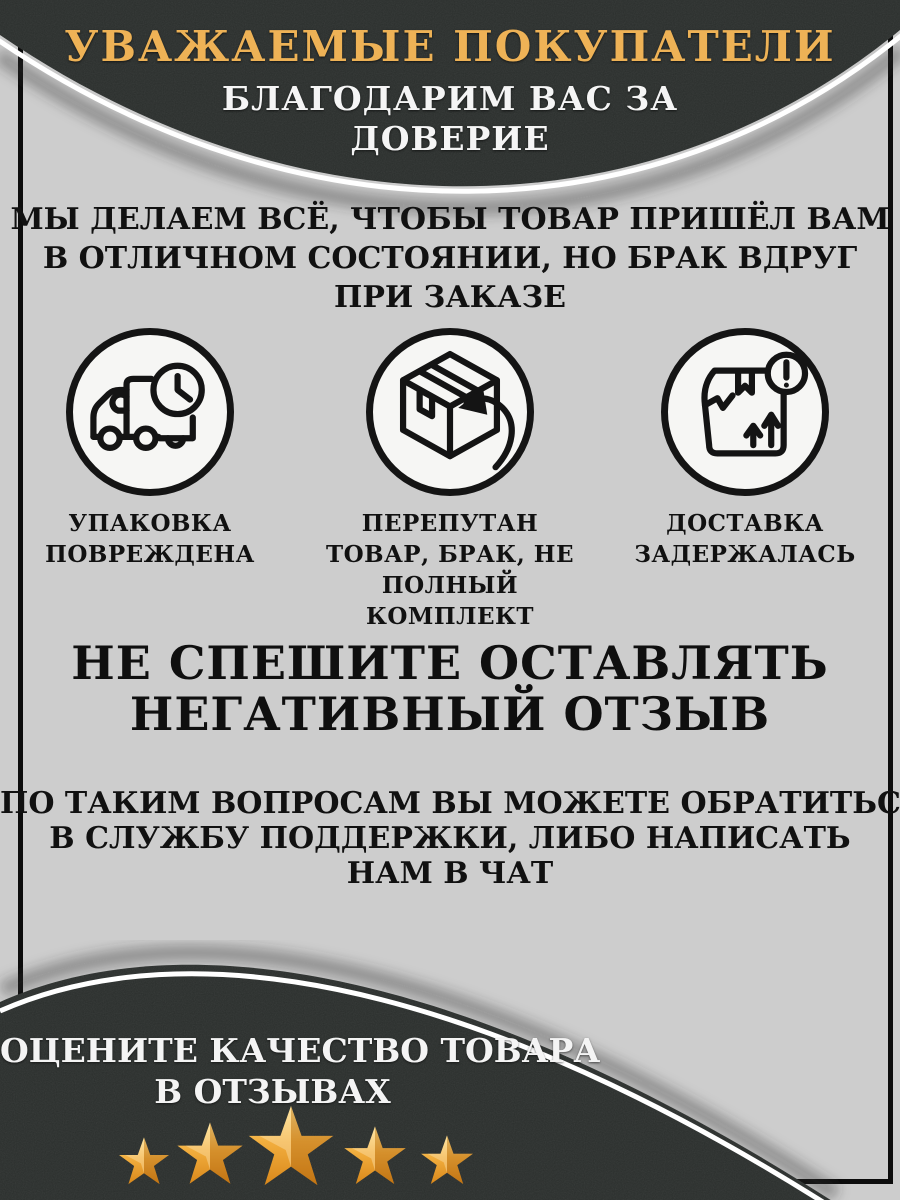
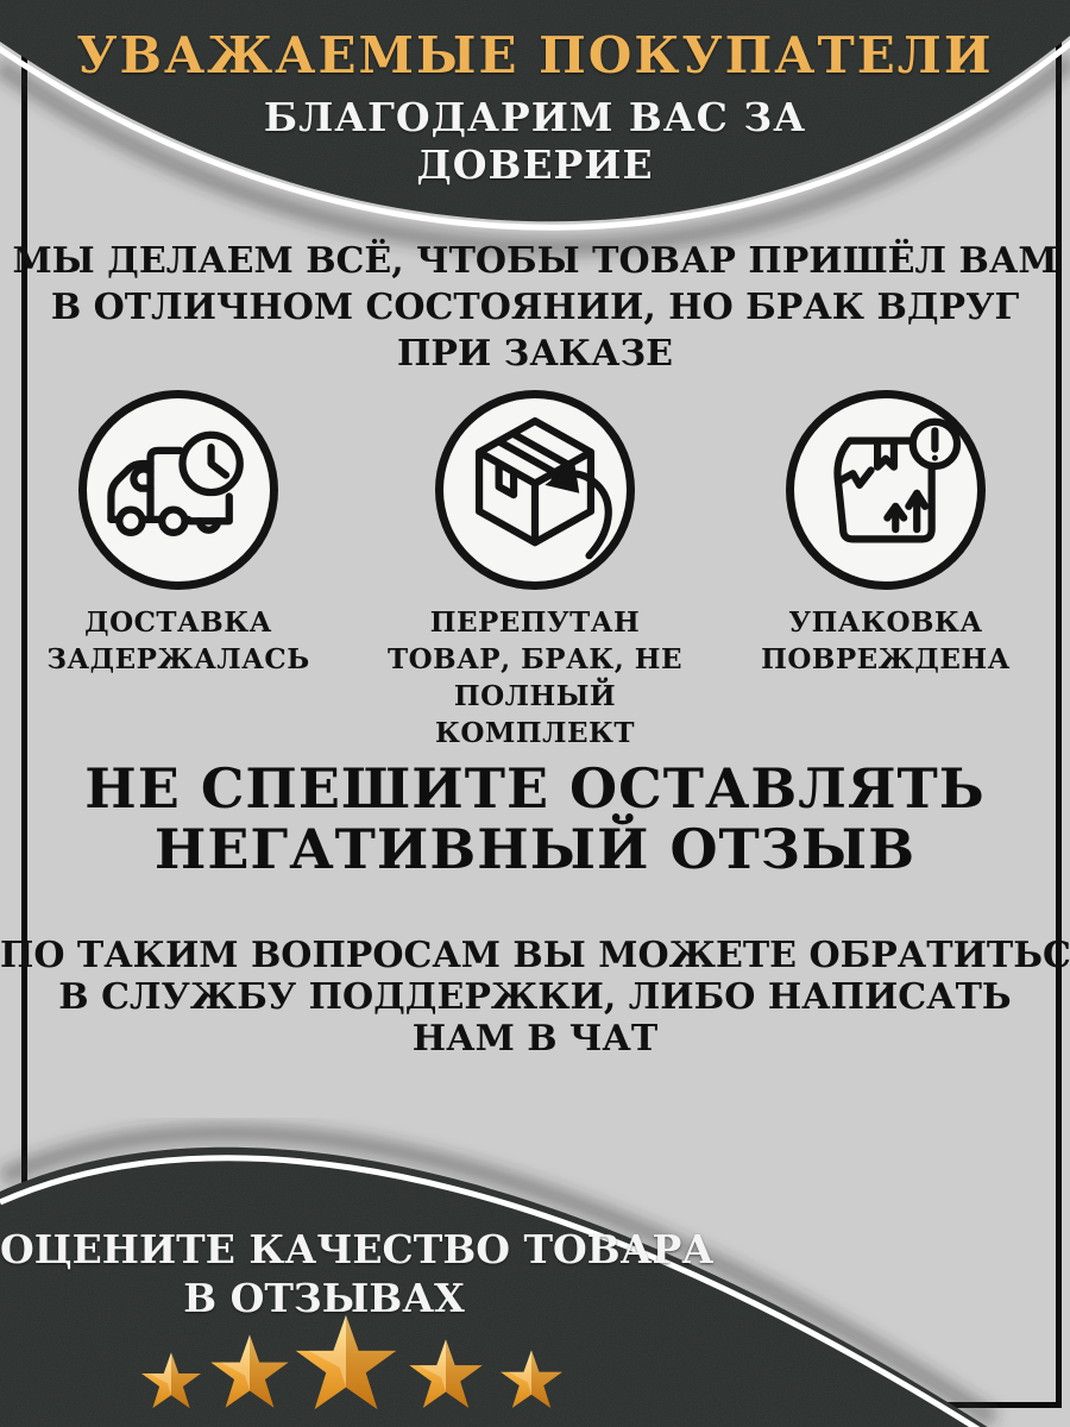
  УВАЖАЕМЫЕ ПОКУПАТЕЛИ
  БЛАГОДАРИМ ВАС ЗА
  ДОВЕРИЕ
  МЫ ДЕЛАЕМ ВСЁ, ЧТОБЫ ТОВАР ПРИШЁЛ ВАМ
  В ОТЛИЧНОМ СОСТОЯНИИ, НО БРАК ВДРУГ
  ПРИ ЗАКАЗЕ
- УПАКОВКА ПОВРЕЖДЕНА
+ ДОСТАВКА ЗАДЕРЖАЛАСЬ
  ПЕРЕПУТАН ТОВАР, БРАК, НЕ ПОЛНЫЙ КОМПЛЕКТ
- ДОСТАВКА ЗАДЕРЖАЛАСЬ
+ УПАКОВКА ПОВРЕЖДЕНА
  НЕ СПЕШИТЕ ОСТАВЛЯТЬ
  НЕГАТИВНЫЙ ОТЗЫВ
  ПО ТАКИМ ВОПРОСАМ ВЫ МОЖЕТЕ ОБРАТИТЬС
  В СЛУЖБУ ПОДДЕРЖКИ, ЛИБО НАПИСАТЬ
  НАМ В ЧАТ
  ОЦЕНИТЕ КАЧЕСТВО ТОВАРА
  В ОТЗЫВАХ
